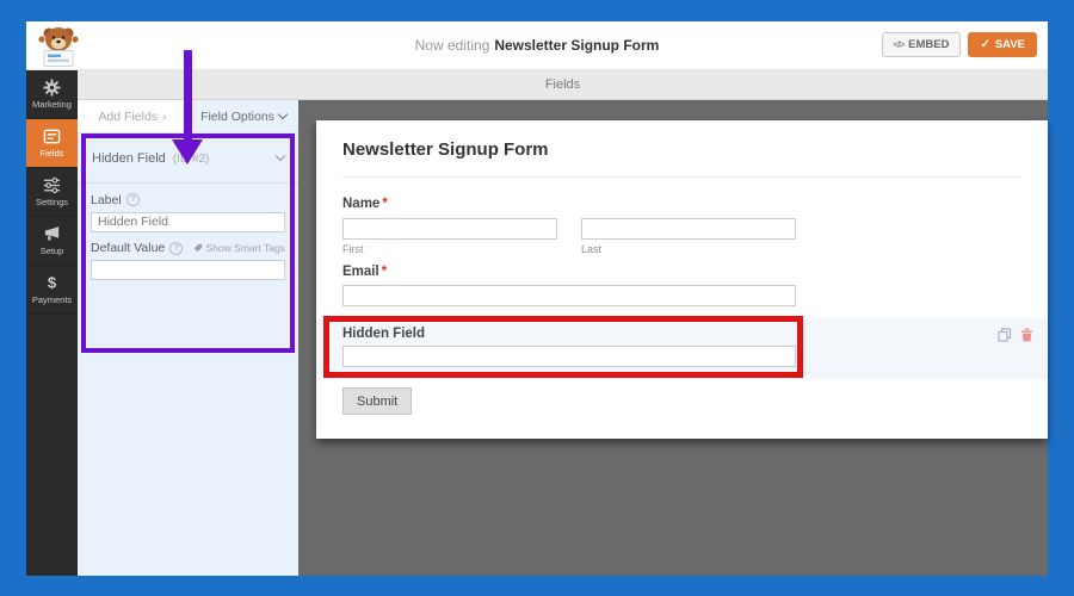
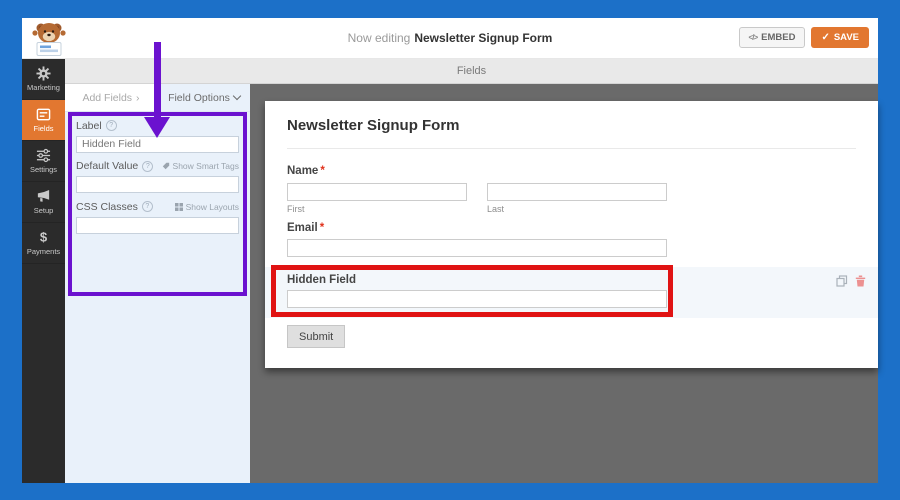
  Now editing
  Newsletter Signup Form
  </>
  EMBED
  ✓
  SAVE
  Marketing
  Fields
  Settings
  Setup
  $
  Payments
  Fields
  Add Fields
  ›
  Field Options
- Hidden Field (ID #2)
  Label
  Hidden Field
  Default Value
  Show Smart Tags
+ CSS Classes
+ Show Layouts
  Newsletter Signup Form
  Name *
  First
  Last
  Email *
  Hidden Field
  Submit
